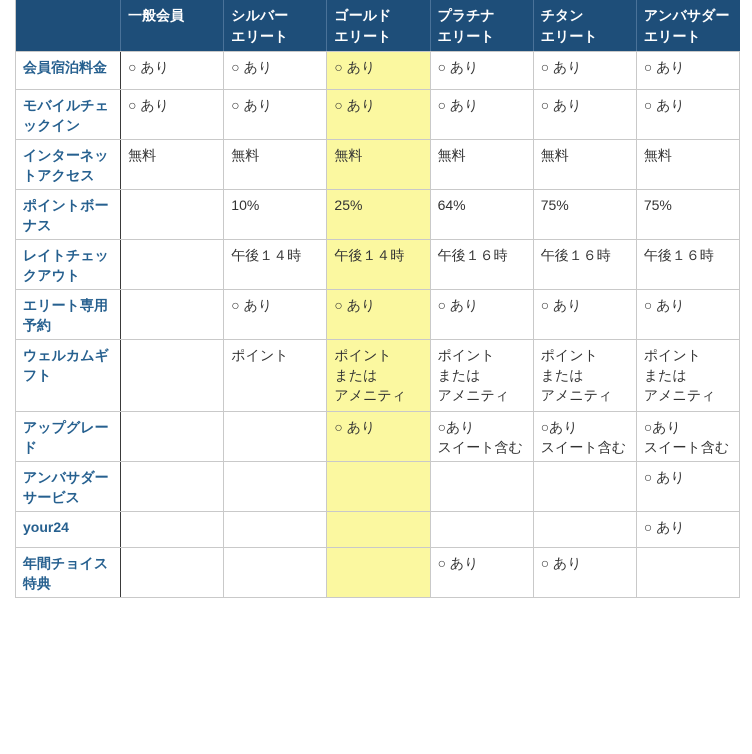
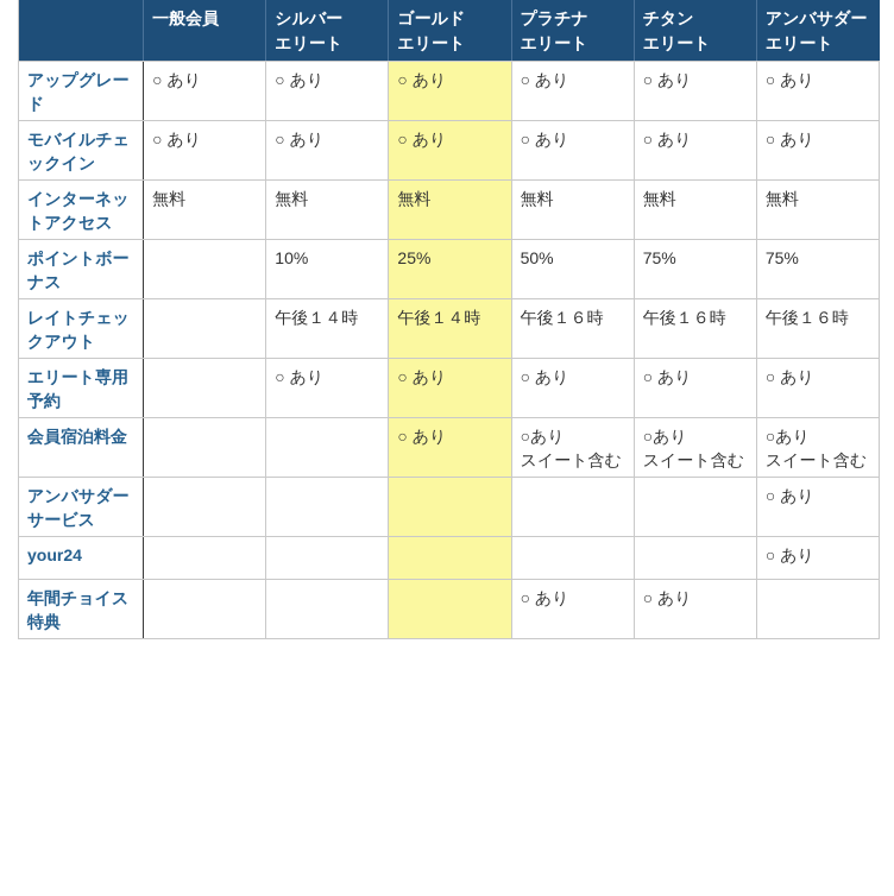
  	一般会員	シルバー エリート	ゴールド エリート	プラチナ エリート	チタン エリート	アンバサダー エリート
- 会員宿泊料金	○ あり	○ あり	○ あり	○ あり	○ あり	○ あり
+ アップグレード	○ あり	○ あり	○ あり	○ あり	○ あり	○ あり
  モバイルチェックイン	○ あり	○ あり	○ あり	○ あり	○ あり	○ あり
  インターネットアクセス	無料	無料	無料	無料	無料	無料
- ポイントボーナス		10%	25%	64%	75%	75%
+ ポイントボーナス		10%	25%	50%	75%	75%
  レイトチェックアウト		午後１４時	午後１４時	午後１６時	午後１６時	午後１６時
  エリート専用予約		○ あり	○ あり	○ あり	○ あり	○ あり
- ウェルカムギフト		ポイント	ポイント または アメニティ	ポイント または アメニティ	ポイント または アメニティ	ポイント または アメニティ
- アップグレード			○ あり	○あり スイート含む	○あり スイート含む	○あり スイート含む
+ 会員宿泊料金			○ あり	○あり スイート含む	○あり スイート含む	○あり スイート含む
  アンバサダーサービス						○ あり
  your24						○ あり
  年間チョイス特典				○ あり	○ あり
